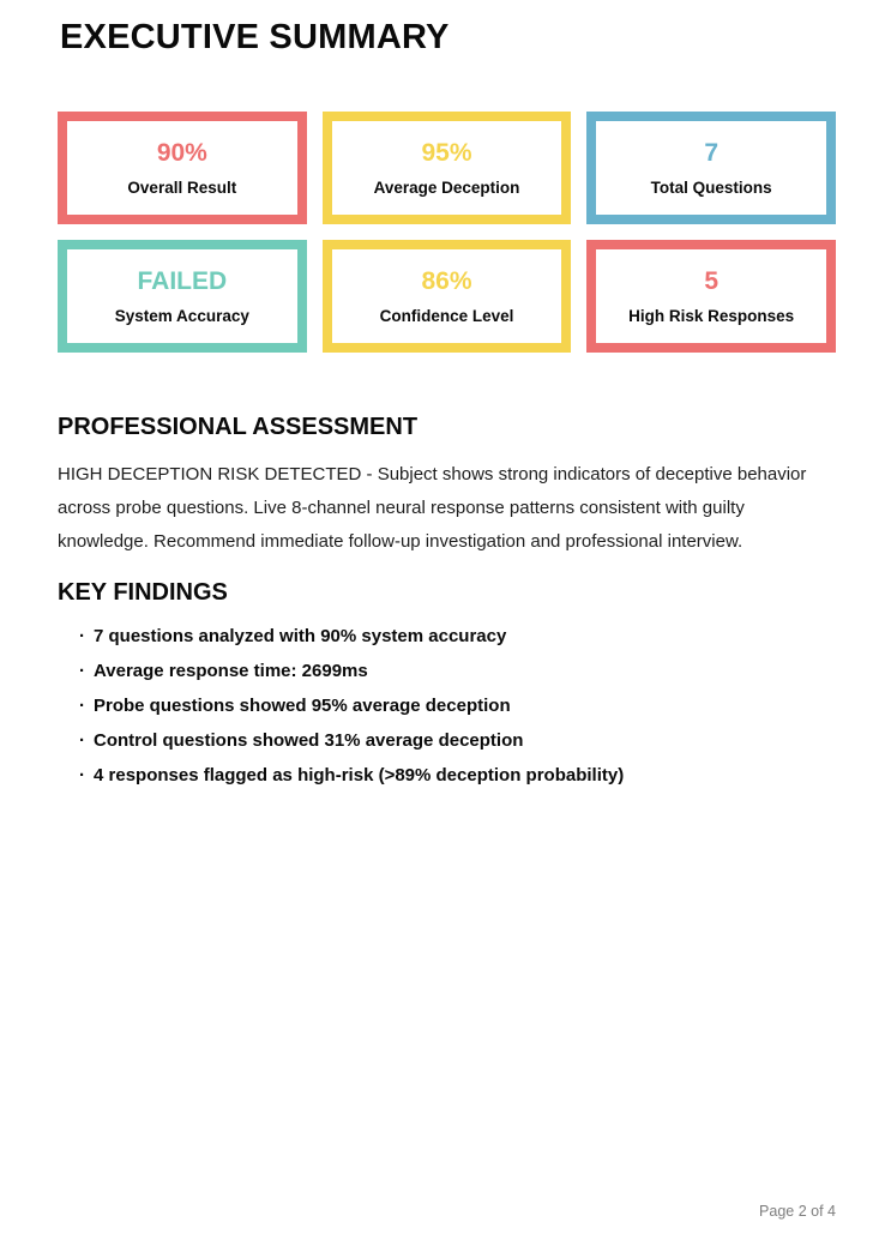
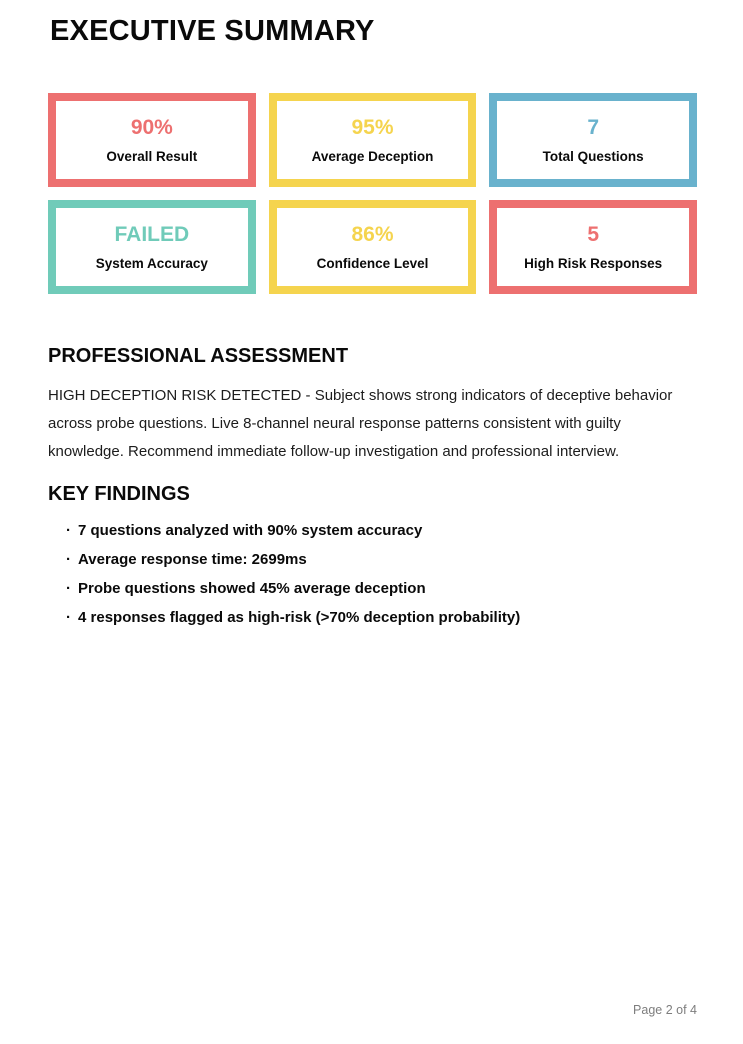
  EXECUTIVE SUMMARY
  90%
  Overall Result
  95%
  Average Deception
  7
  Total Questions
  FAILED
  System Accuracy
  86%
  Confidence Level
  5
  High Risk Responses
  PROFESSIONAL ASSESSMENT
  HIGH DECEPTION RISK DETECTED - Subject shows strong indicators of deceptive behavior across probe questions. Live 8-channel neural response patterns consistent with guilty knowledge. Recommend immediate follow-up investigation and professional interview.
  KEY FINDINGS
  7 questions analyzed with 90% system accuracy
  Average response time: 2699ms
- Probe questions showed 95% average deception
+ Probe questions showed 45% average deception
- Control questions showed 31% average deception
- 4 responses flagged as high-risk (>89% deception probability)
+ 4 responses flagged as high-risk (>70% deception probability)
  Page 2 of 4
